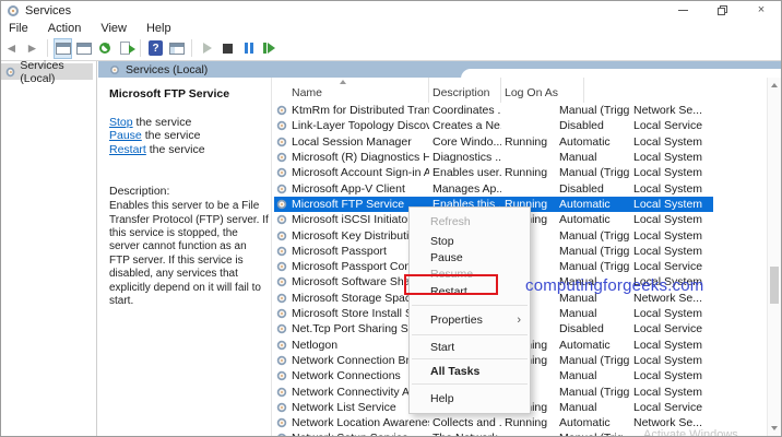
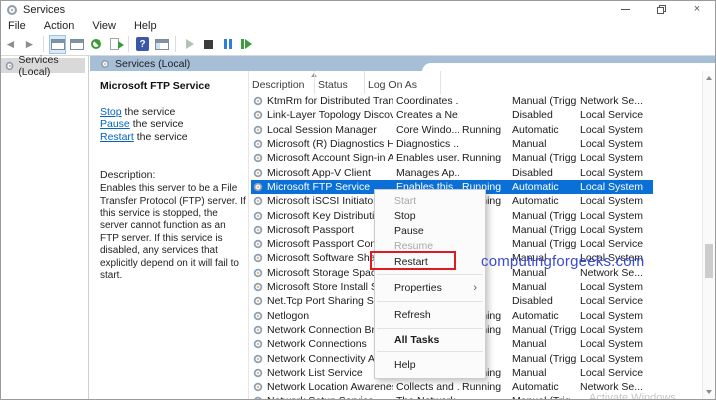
  Services
  ×
  File
  Action
  View
  Help
  ◄
  ►
  ?
  Services (Local)
  Services (Local)
  Microsoft FTP Service
  Stop the service
  Pause the service
  Restart the service
  Description:
  Enables this server to be a File Transfer Protocol (FTP) server. If this service is stopped, the server cannot function as an FTP server. If this service is disabled, any services that explicitly depend on it will fail to start.
- Name
  Description
+ Status
  Log On As
  KtmRm for Distributed Tran
  Coordinates .
  Manual (Trigg
  Network Se...
  Link-Layer Topology Discov
  Creates a Ne
  Disabled
  Local Service
  Local Session Manager
  Core Windo...
  Running
  Automatic
  Local System
  Microsoft (R) Diagnostics H
  Diagnostics ..
  Manual
  Local System
  Microsoft Account Sign-in A
  Enables user.
  Running
  Manual (Trigg
  Local System
  Microsoft App-V Client
  Manages Ap..
  Disabled
  Local System
  Microsoft FTP Service
  Enables this .
  Running
  Automatic
  Local System
  Microsoft iSCSI Initiato
  Automatic
  Local System
  Microsoft Key Distribut
  Manual (Trigg
  Local System
  Microsoft Passport
  Manual (Trigg
  Local System
  Microsoft Passport Co
  Manual (Trigg
  Local Service
  Microsoft Software Sha
  Manual
  Local System
  Microsoft Storage Spa
  Manual
  Network Se...
  Microsoft Store Install
  Manual
  Local System
  Net.Tcp Port Sharing S
  Disabled
  Local Service
  Netlogon
  Automatic
  Local System
  Network Connection B
  Manual (Trigg
  Local System
  Network Connections
  Manual
  Local System
  Network Connectivity A
  Manual (Trigg
  Local System
  Network List Service
  Manual
  Local Service
  Network Location Awarene
  Collects and .
  Running
  Automatic
  Network Se...
- Refresh
+ Start
  Stop
  Pause
  Resume
  Restart
  Properties
  ›
- Start
+ Refresh
  All Tasks
  Help
  computingforgeeks.com
  Activate Windows
